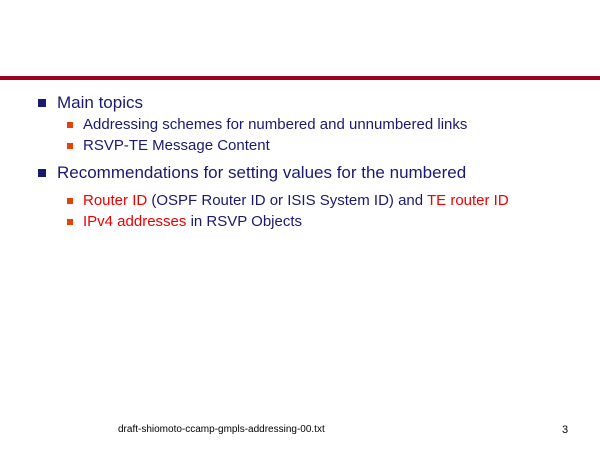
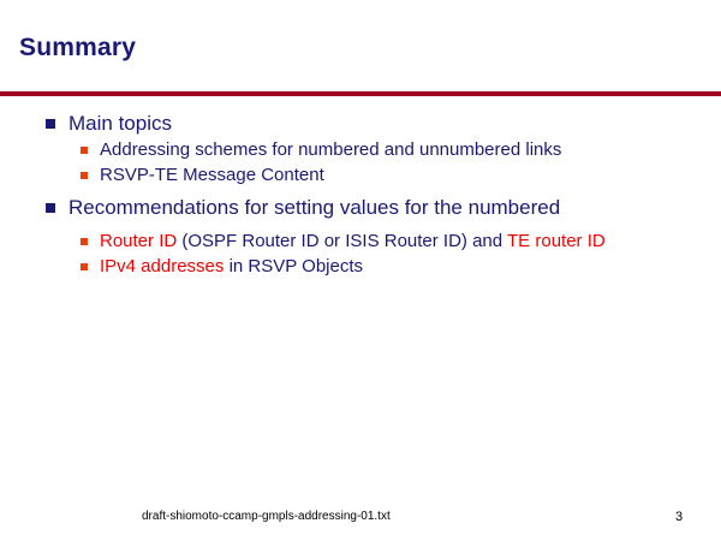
+ Summary
  Main topics
  Addressing schemes for numbered and unnumbered links
  RSVP-TE Message Content
  Recommendations for setting values for the numbered
- Router ID (OSPF Router ID or ISIS System ID) and TE router ID
+ Router ID (OSPF Router ID or ISIS Router ID) and TE router ID
  IPv4 addresses in RSVP Objects
- draft-shiomoto-ccamp-gmpls-addressing-00.txt
+ draft-shiomoto-ccamp-gmpls-addressing-01.txt
  3
